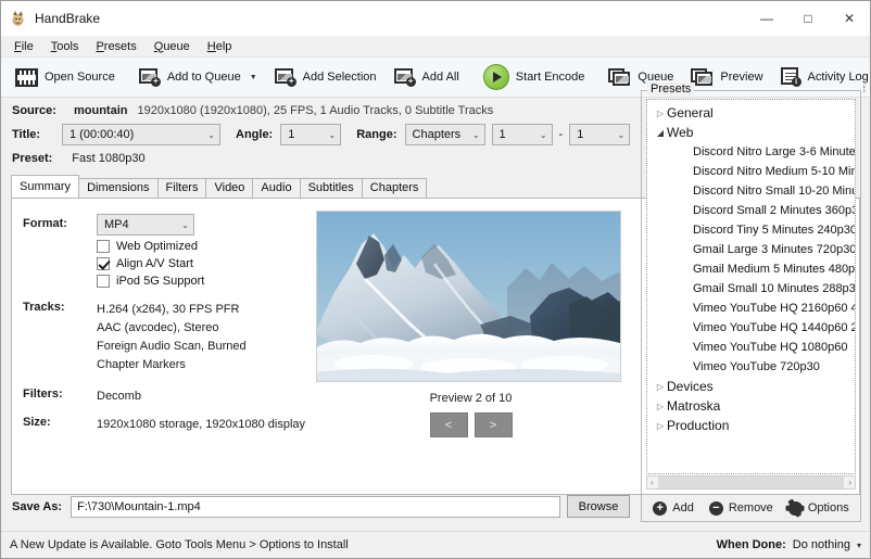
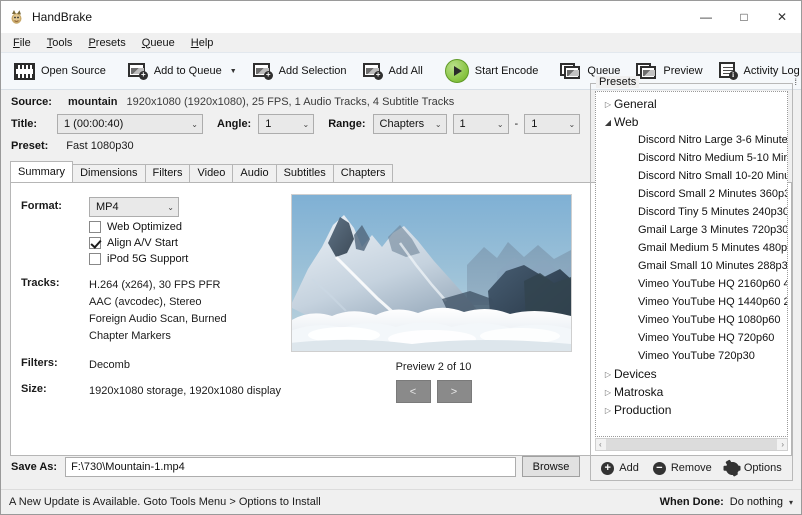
  HandBrake
  —
  □
  ✕
  File
  Tools
  Presets
  Queue
  Help
  Open Source
  +
  Add to Queue
  +
  Add Selection
  +
  Add All
  Start Encode
  Queue
  Preview
  i
  Activity Log
  ⁞
  Source:
  mountain
- 1920x1080 (1920x1080), 25 FPS, 1 Audio Tracks, 0 Subtitle Tracks
+ 1920x1080 (1920x1080), 25 FPS, 1 Audio Tracks, 4 Subtitle Tracks
  Title:
  1 (00:00:40)
  ⌄
  Angle:
  1
  ⌄
  Range:
  Chapters
  ⌄
  1
  ⌄
  -
  1
  ⌄
  Preset:
  Fast 1080p30
  Summary
  Dimensions
  Filters
  Video
  Audio
  Subtitles
  Chapters
  Format:
  MP4
  ⌄
  Web Optimized
  Align A/V Start
  iPod 5G Support
  Tracks:
  H.264 (x264), 30 FPS PFR
  AAC (avcodec), Stereo
  Foreign Audio Scan, Burned
  Chapter Markers
  Filters:
  Decomb
  Size:
  1920x1080 storage, 1920x1080 display
  Preview 2 of 10
  <
  >
  Presets
  ▷
  General
  ◢
  Web
  Discord Nitro Large 3-6 Minute
  Discord Nitro Medium 5-10 Min
  Discord Nitro Small 10-20 Min
  Discord Small 2 Minutes 360p
  Discord Tiny 5 Minutes 240p30
  Gmail Large 3 Minutes 720p30
  Gmail Medium 5 Minutes 480p
  Gmail Small 10 Minutes 288p3
  Vimeo YouTube HQ 2160p60 4
  Vimeo YouTube HQ 1440p60 2
  Vimeo YouTube HQ 1080p60
+ Vimeo YouTube HQ 720p60
  Vimeo YouTube 720p30
  ▷
  Devices
  ▷
  Matroska
  ▷
  Production
  ‹
  ›
  +
  Add
  −
  Remove
  Options
  Save As:
  F:\730\Mountain-1.mp4
  Browse
  A New Update is Available. Goto Tools Menu > Options to Install
  When Done:
  Do nothing
  ▾
